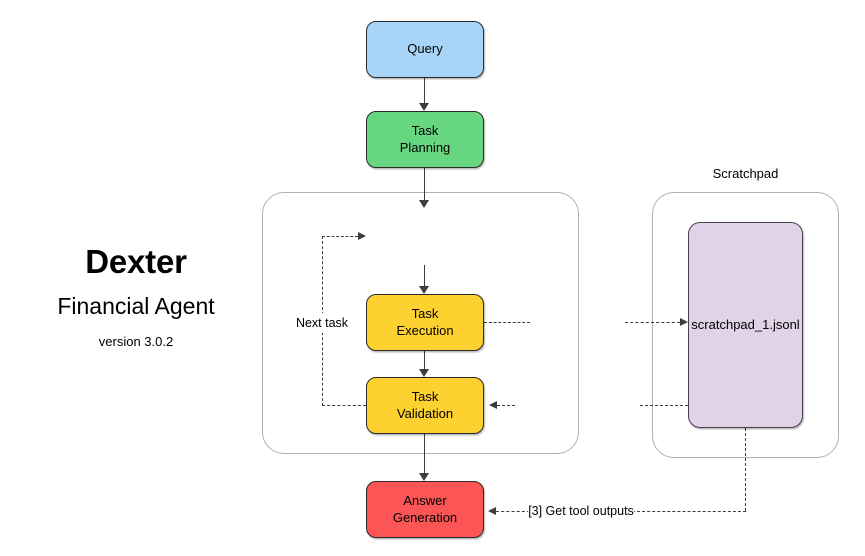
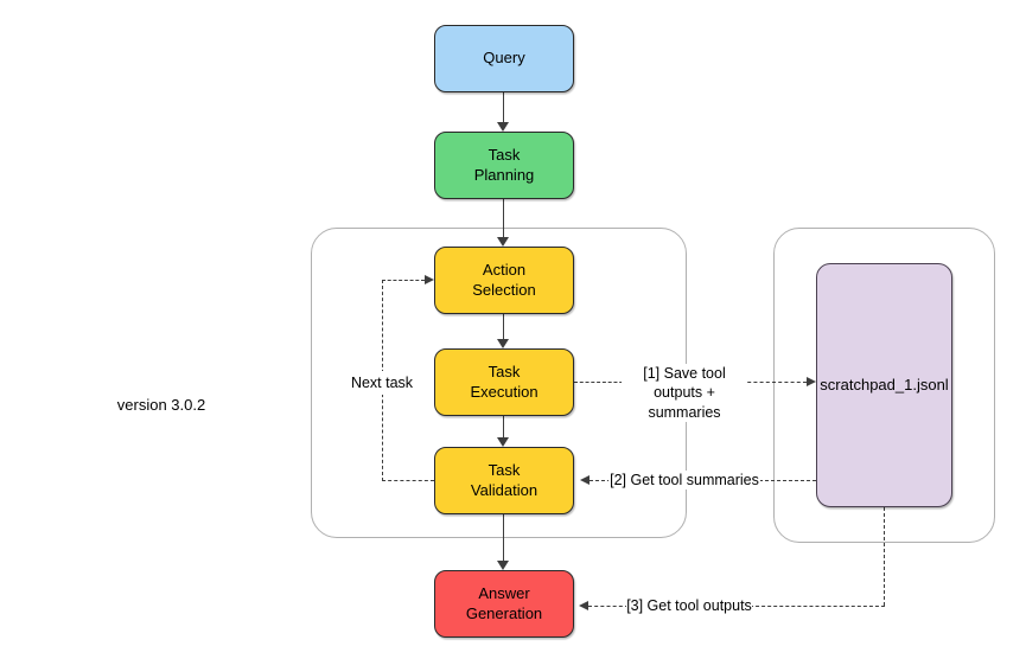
- Dexter
- Financial Agent
  version 3.0.2
- Scratchpad
  Next task
+ [1] Save tool
+ outputs + summaries
+ [2] Get tool summaries
  [3] Get tool outputs
  Query
  Task
  Planning
+ Action
+ Selection
  Task
  Execution
  Task
  Validation
  Answer
  Generation
  scratchpad_1.jsonl
